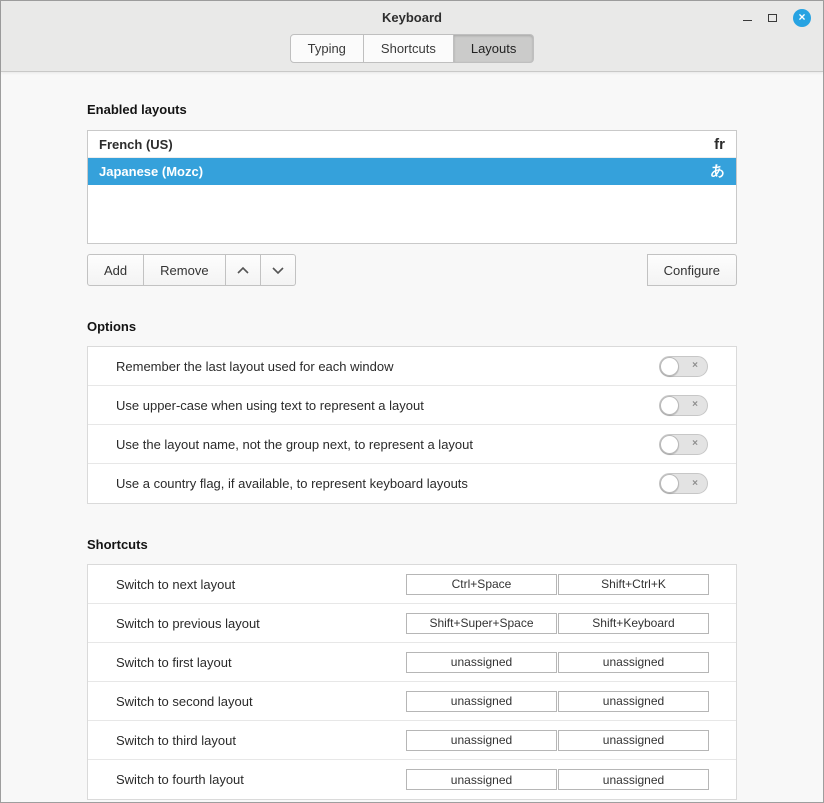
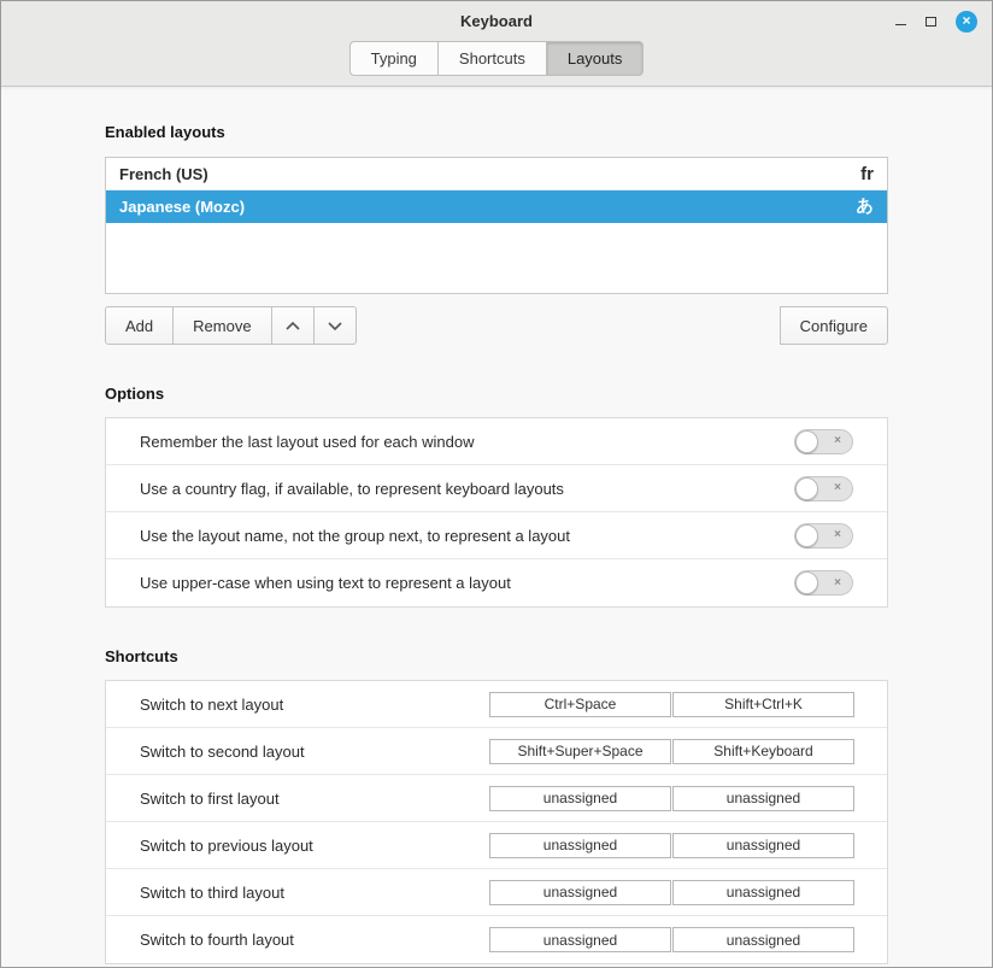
  Keyboard
  ×
  Typing
  Shortcuts
  Layouts
  Enabled layouts
  French (US)
  fr
  Japanese (Mozc)
  あ
  Add
  Remove
  Configure
  Options
  Remember the last layout used for each window
  ×
- Use upper-case when using text to represent a layout
+ Use a country flag, if available, to represent keyboard layouts
  ×
  Use the layout name, not the group next, to represent a layout
  ×
- Use a country flag, if available, to represent keyboard layouts
+ Use upper-case when using text to represent a layout
  ×
  Shortcuts
  Switch to next layout
  Ctrl+Space
  Shift+Ctrl+K
- Switch to previous layout
+ Switch to second layout
  Shift+Super+Space
  Shift+Keyboard
  Switch to first layout
  unassigned
  unassigned
- Switch to second layout
+ Switch to previous layout
  unassigned
  unassigned
  Switch to third layout
  unassigned
  unassigned
  Switch to fourth layout
  unassigned
  unassigned
